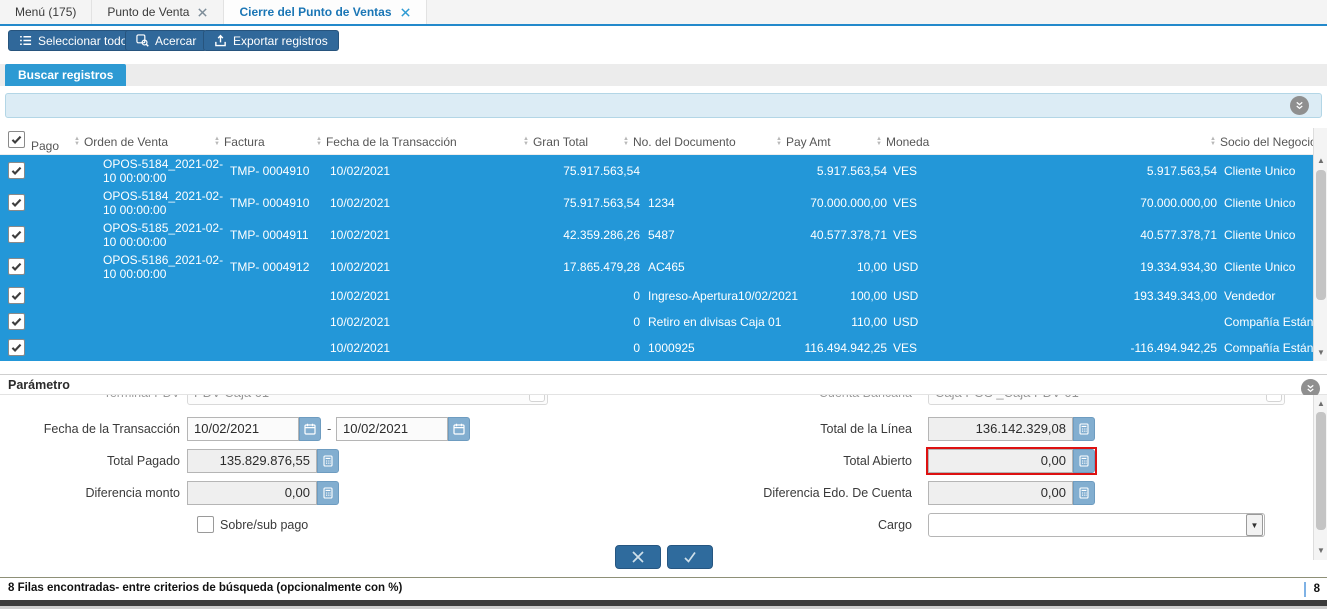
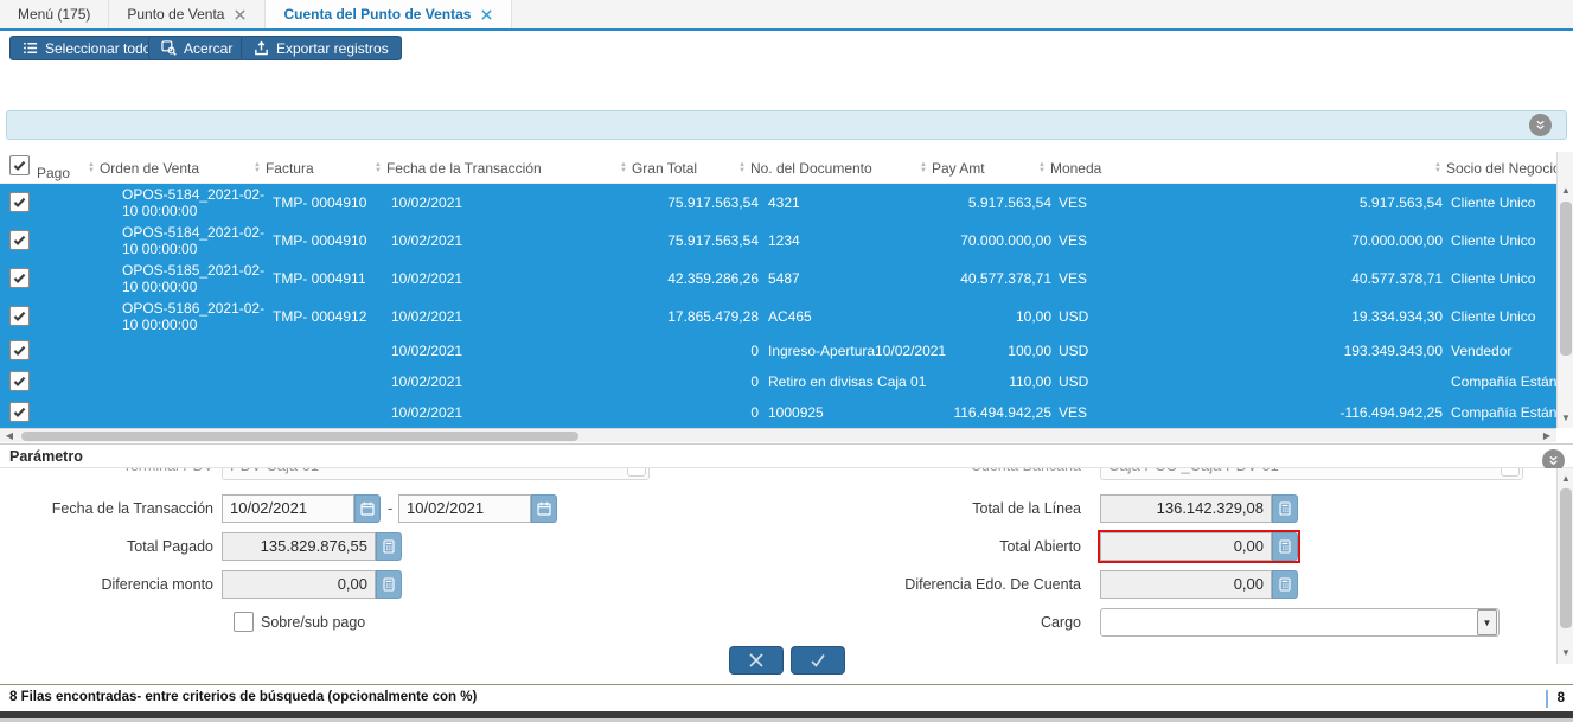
  Menú (175)
  Punto de Venta
- Cierre del Punto de Ventas
+ Cuenta del Punto de Ventas
  Seleccionar tod
  Acercar
  Exportar registros
- Buscar registros
  Pago
  Orden de Venta
  Factura
  Fecha de la Transacción
  Gran Total
  No. del Documento
  Pay Amt
  Moneda
  Socio del Negoci
  OPOS-5184_2021-02-10 00:00:00
  TMP- 0004910
  10/02/2021
  75.917.563,54
+ 4321
  5.917.563,54
  VES
  5.917.563,54
  Cliente Unico
  OPOS-5184_2021-02-10 00:00:00
  TMP- 0004910
  10/02/2021
  75.917.563,54
  1234
  70.000.000,00
  VES
  70.000.000,00
  Cliente Unico
  OPOS-5185_2021-02-10 00:00:00
  TMP- 0004911
  10/02/2021
  42.359.286,26
  5487
  40.577.378,71
  VES
  40.577.378,71
  Cliente Unico
  OPOS-5186_2021-02-10 00:00:00
  TMP- 0004912
  10/02/2021
  17.865.479,28
  AC465
  10,00
  USD
  19.334.934,30
  Cliente Unico
  10/02/2021
  0
  Ingreso-Apertura10/02/2021
  100,00
  USD
  193.349.343,00
  Vendedor
  10/02/2021
  0
  Retiro en divisas Caja 01
  110,00
  USD
  Compañía Están
  10/02/2021
  0
  1000925
  116.494.942,25
  VES
  -116.494.942,25
  Compañía Están
  ▲
  ▼
+ ◀
+ ▶
  Parámetro
  Fecha de la Transacción
  10/02/2021
  -
  10/02/2021
  Total de la Línea
  136.142.329,08
  Total Pagado
  135.829.876,55
  Total Abierto
  0,00
  Diferencia monto
  0,00
  Diferencia Edo. De Cuenta
  0,00
  Sobre/sub pago
  Cargo
  ▼
  ▲
  ▼
  8 Filas encontradas- entre criterios de búsqueda (opcionalmente con %)
  8
